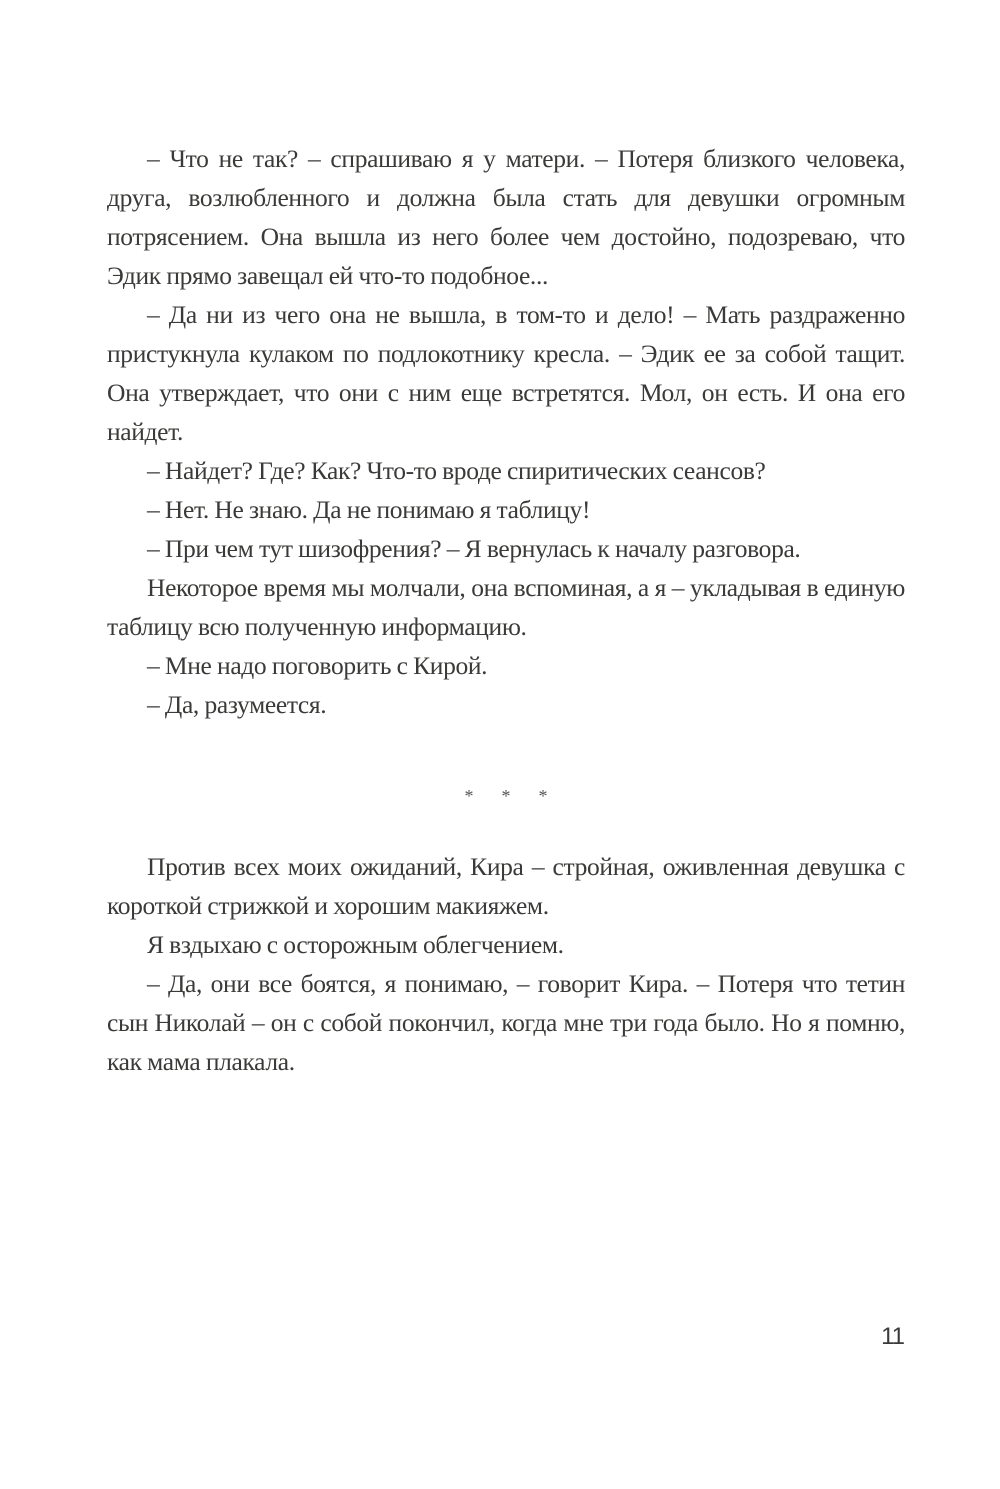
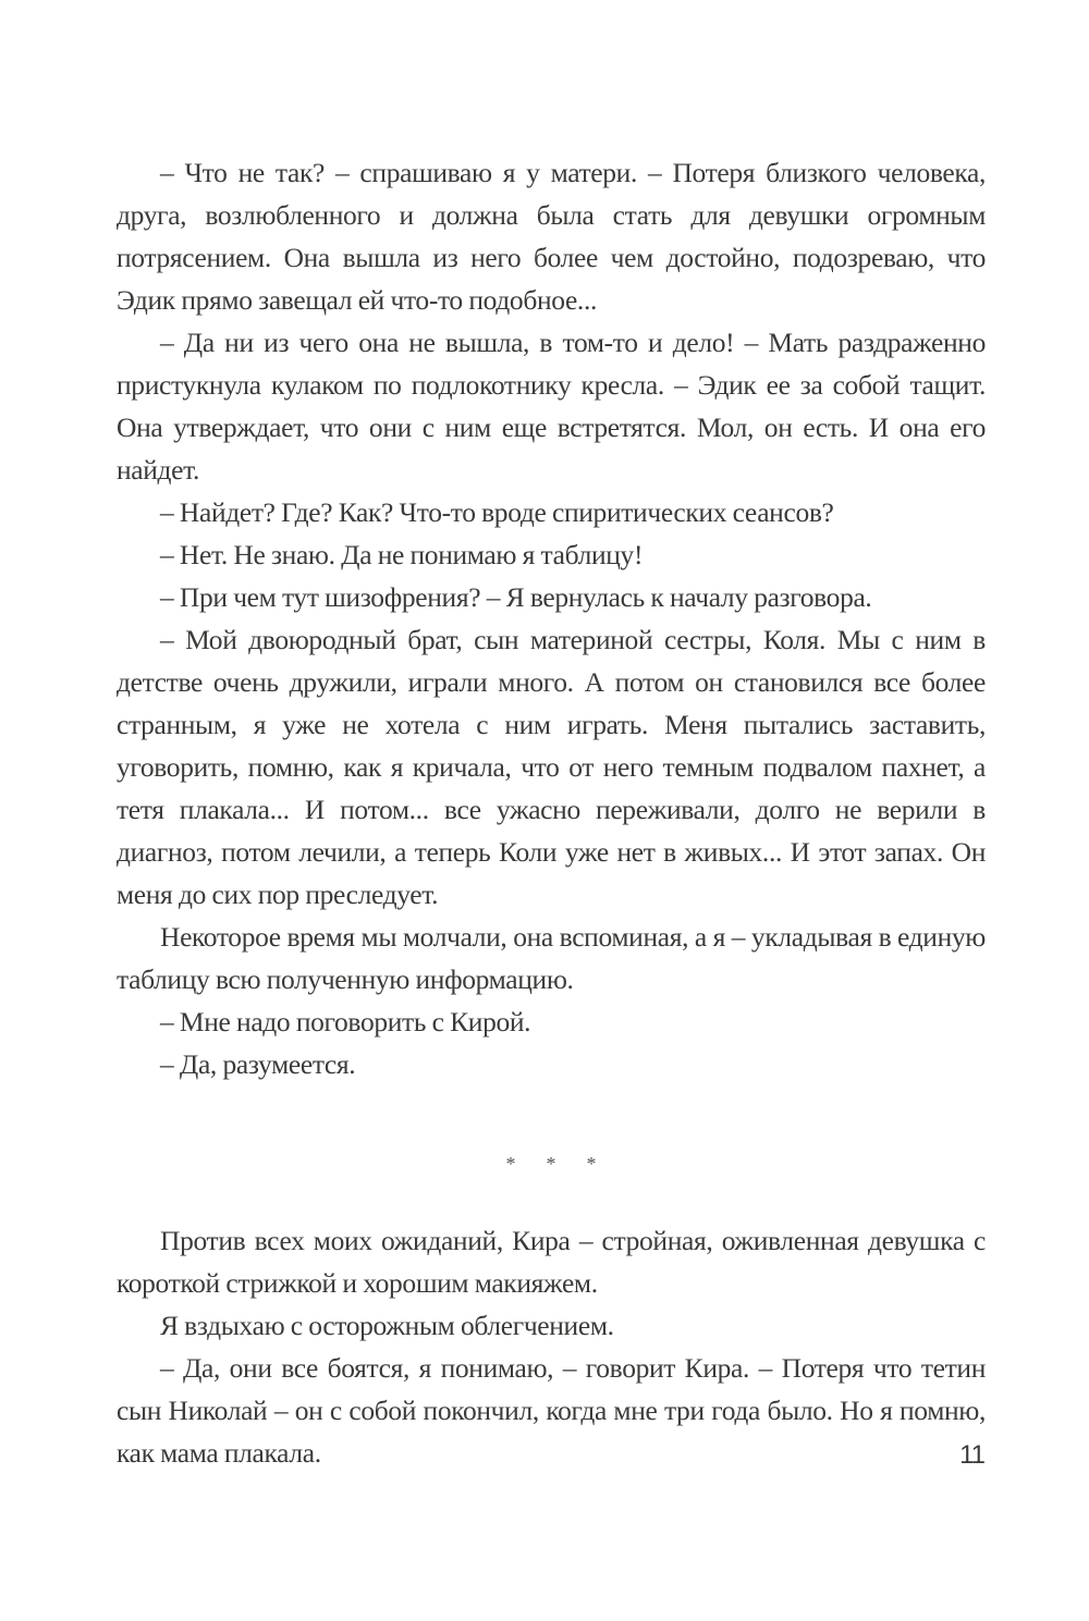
  – Что не так? – спрашиваю я у матери. – Потеря близкого человека, друга, возлюбленного и должна была стать для девушки огромным потрясением. Она вышла из него более чем достойно, подозреваю, что Эдик прямо завещал ей что-то подобное...
  – Да ни из чего она не вышла, в том-то и дело! – Мать раздраженно пристукнула кулаком по подлокотнику кресла. – Эдик ее за собой тащит. Она утверждает, что они с ним еще встретятся. Мол, он есть. И она его найдет.
  – Найдет? Где? Как? Что-то вроде спиритических сеансов?
  – Нет. Не знаю. Да не понимаю я таблицу!
  – При чем тут шизофрения? – Я вернулась к началу разговора.
+ – Мой двоюродный брат, сын материной сестры, Коля. Мы с ним в детстве очень дружили, играли много. А потом он становился все более странным, я уже не хотела с ним играть. Меня пытались заставить, уговорить, помню, как я кричала, что от него темным подвалом пахнет, а тетя плакала... И потом... все ужасно переживали, долго не верили в диагноз, потом лечили, а теперь Коли уже нет в живых... И этот запах. Он меня до сих пор преследует.
  Некоторое время мы молчали, она вспоминая, а я – укладывая в единую таблицу всю полученную информацию.
  – Мне надо поговорить с Кирой.
  – Да, разумеется.
  * * *
  Против всех моих ожиданий, Кира – стройная, оживленная девушка с короткой стрижкой и хорошим макияжем.
  Я вздыхаю с осторожным облегчением.
  – Да, они все боятся, я понимаю, – говорит Кира. – Потеря что тетин сын Николай – он с собой покончил, когда мне три года было. Но я помню, как мама плакала.
  11
